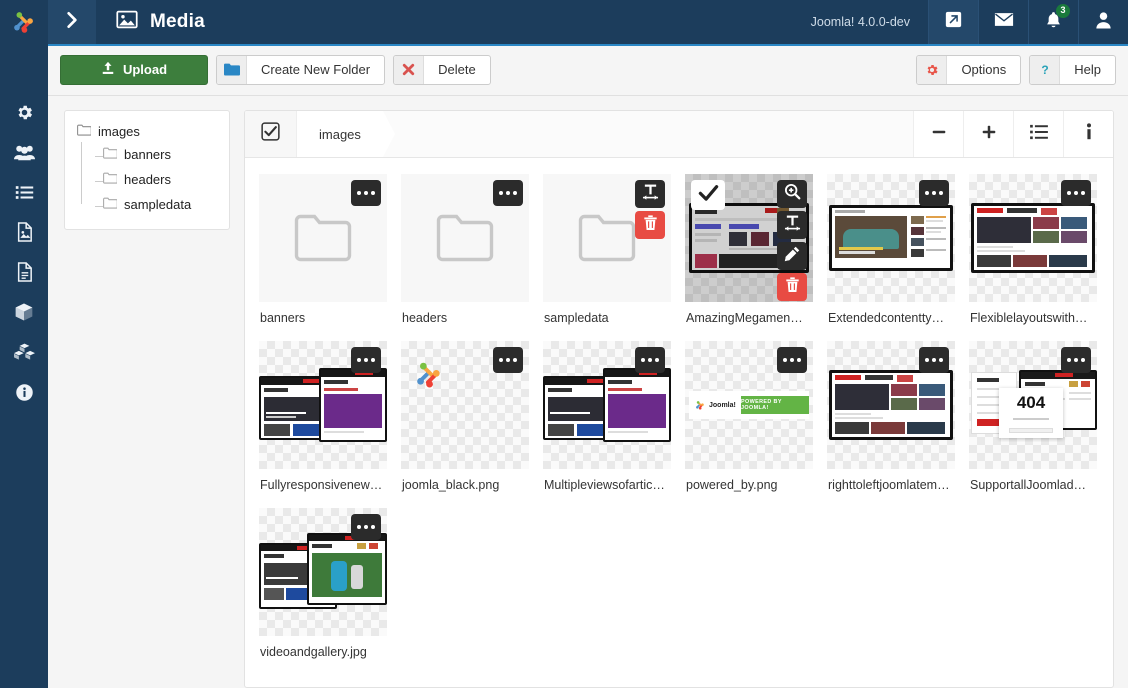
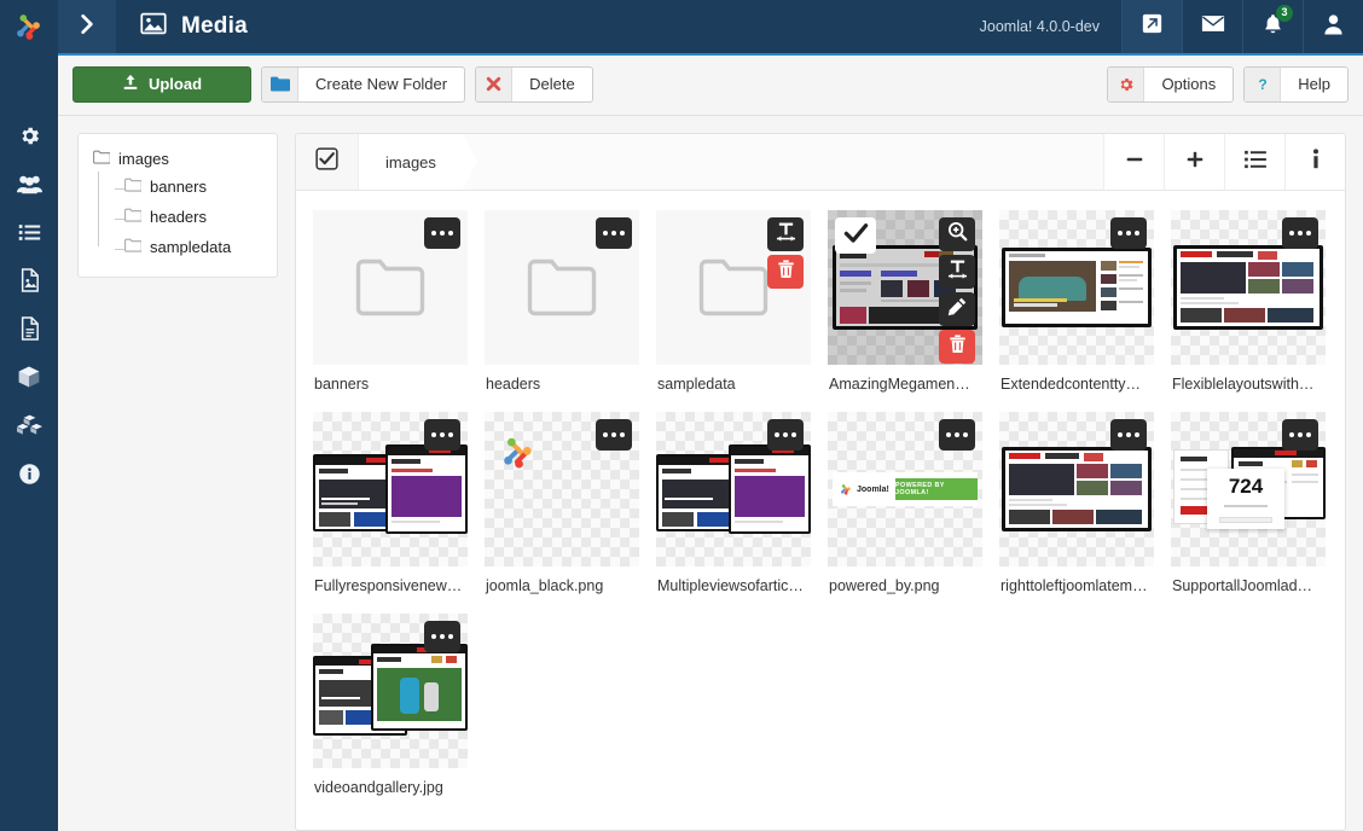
  Media
  Joomla! 4.0.0-dev
  3
  Upload
  Create New Folder
  Delete
  Options
  ?
  Help
  images
  banners
  headers
  sampledata
  images
  banners
  headers
  sampledata
  AmazingMegamen…
  Extendedcontentty…
  Flexiblelayoutswith…
  Fullyresponsivenew…
  joomla_black.png
  Multipleviewsofartic…
  powered_by.png
  righttoleftjoomlatem…
- 404
+ 724
  SupportallJoomlad…
  videoandgallery.jpg
